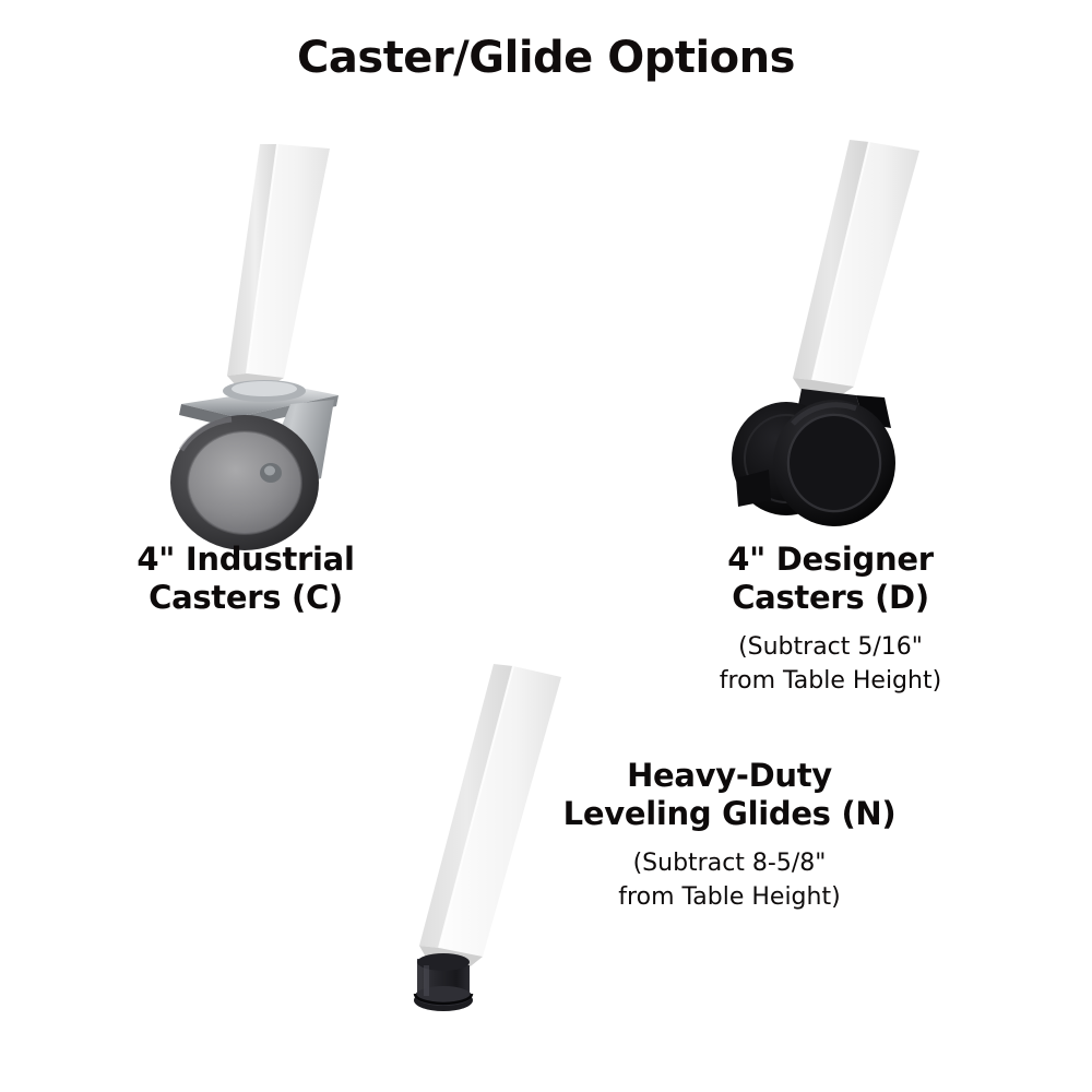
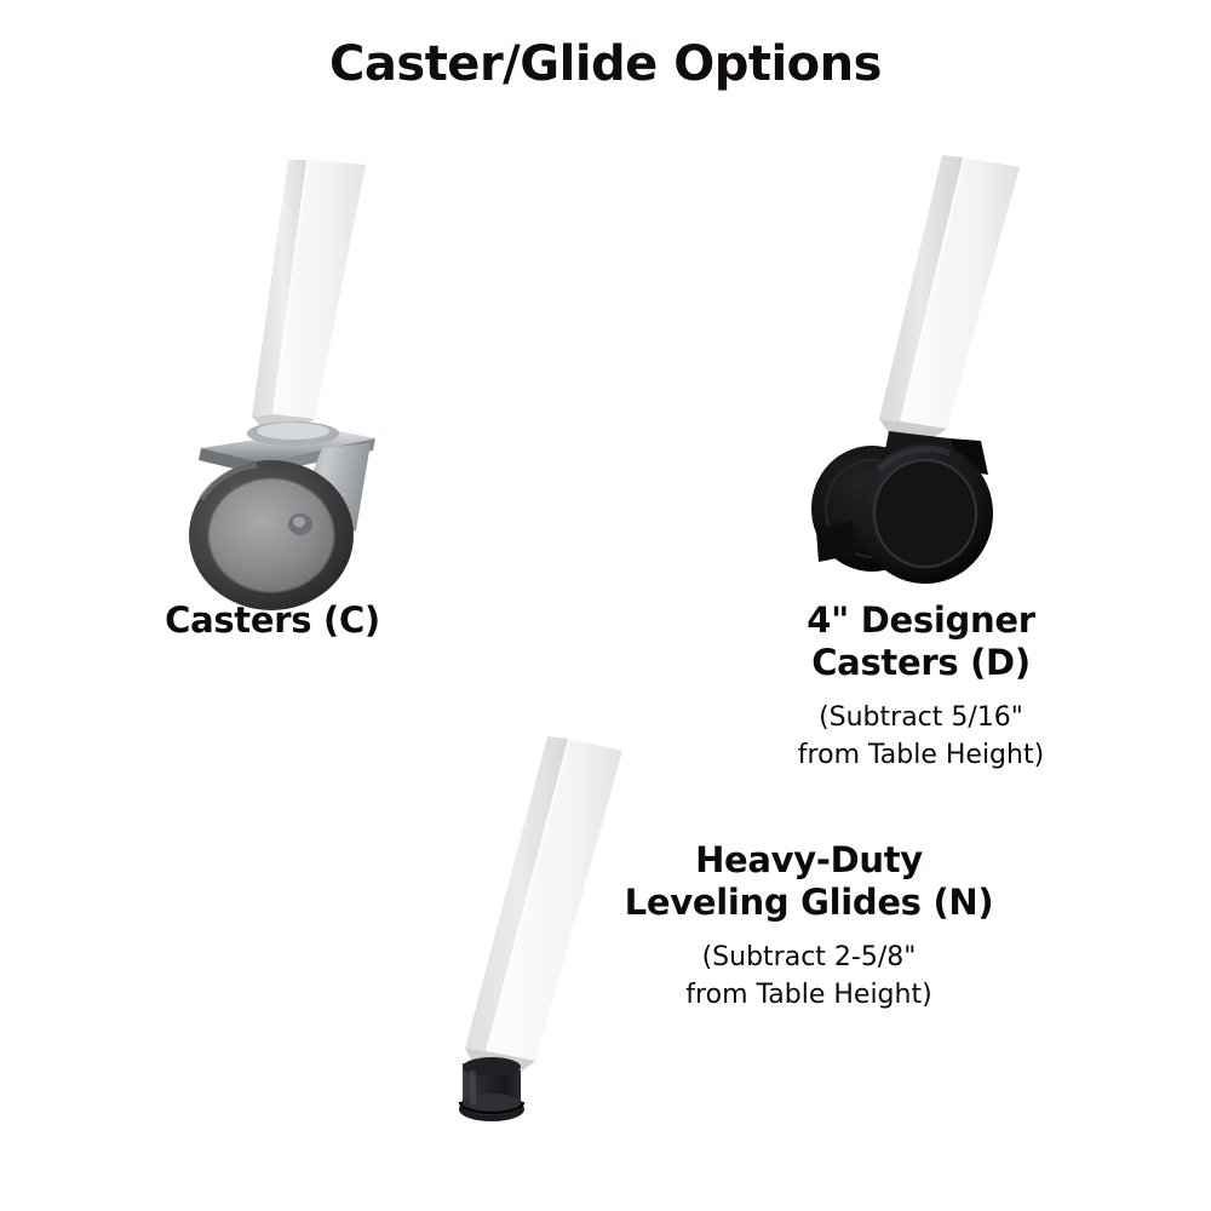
  Caster/Glide Options
- 4" Industrial
  Casters (C)
  4" Designer
  Casters (D)
  (Subtract 5/16"
  from Table Height)
  Heavy-Duty
  Leveling Glides (N)
- (Subtract 8-5/8"
+ (Subtract 2-5/8"
  from Table Height)
